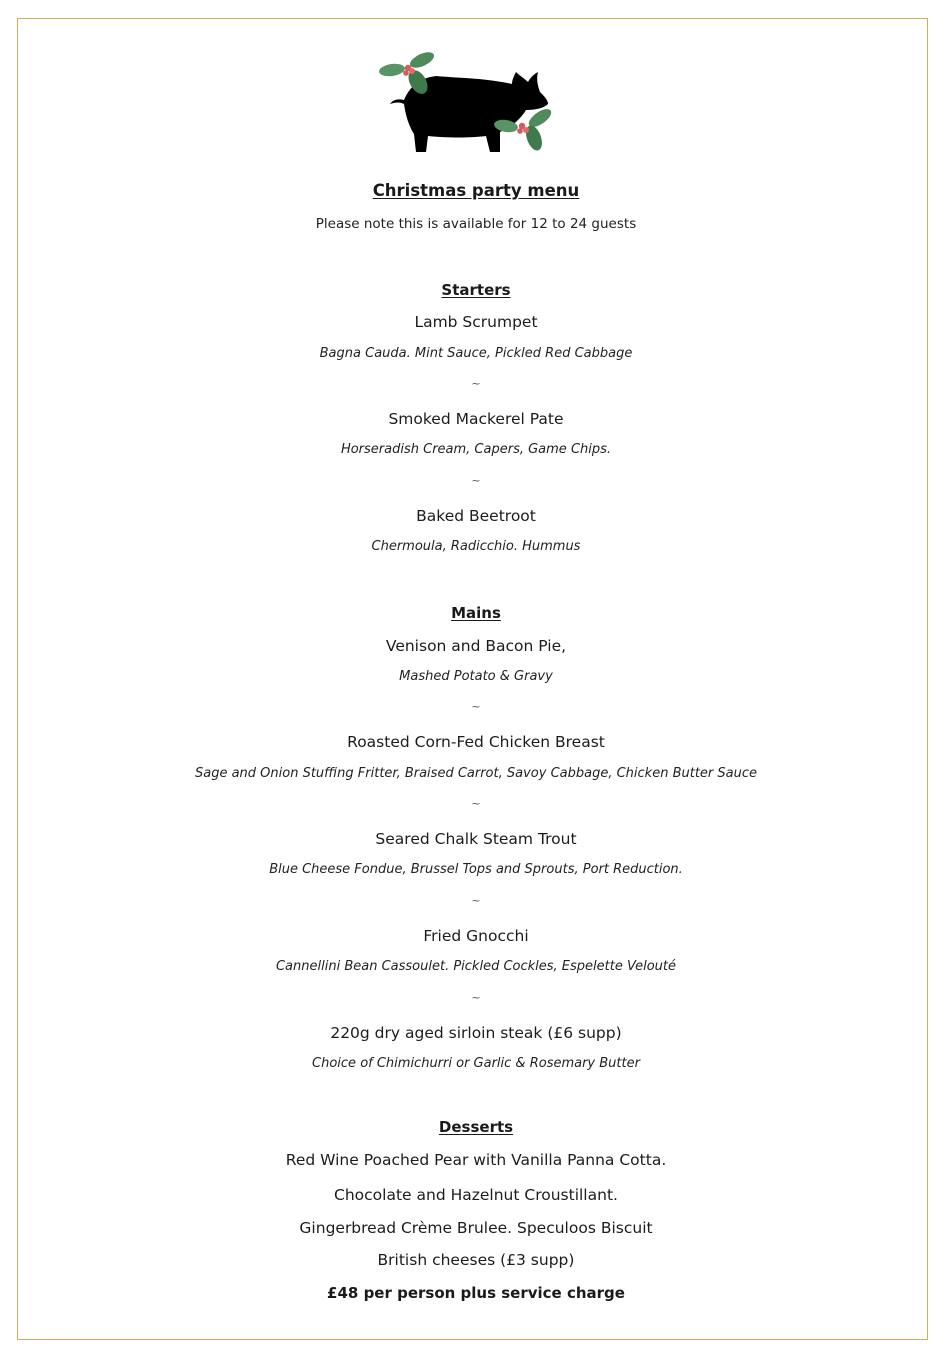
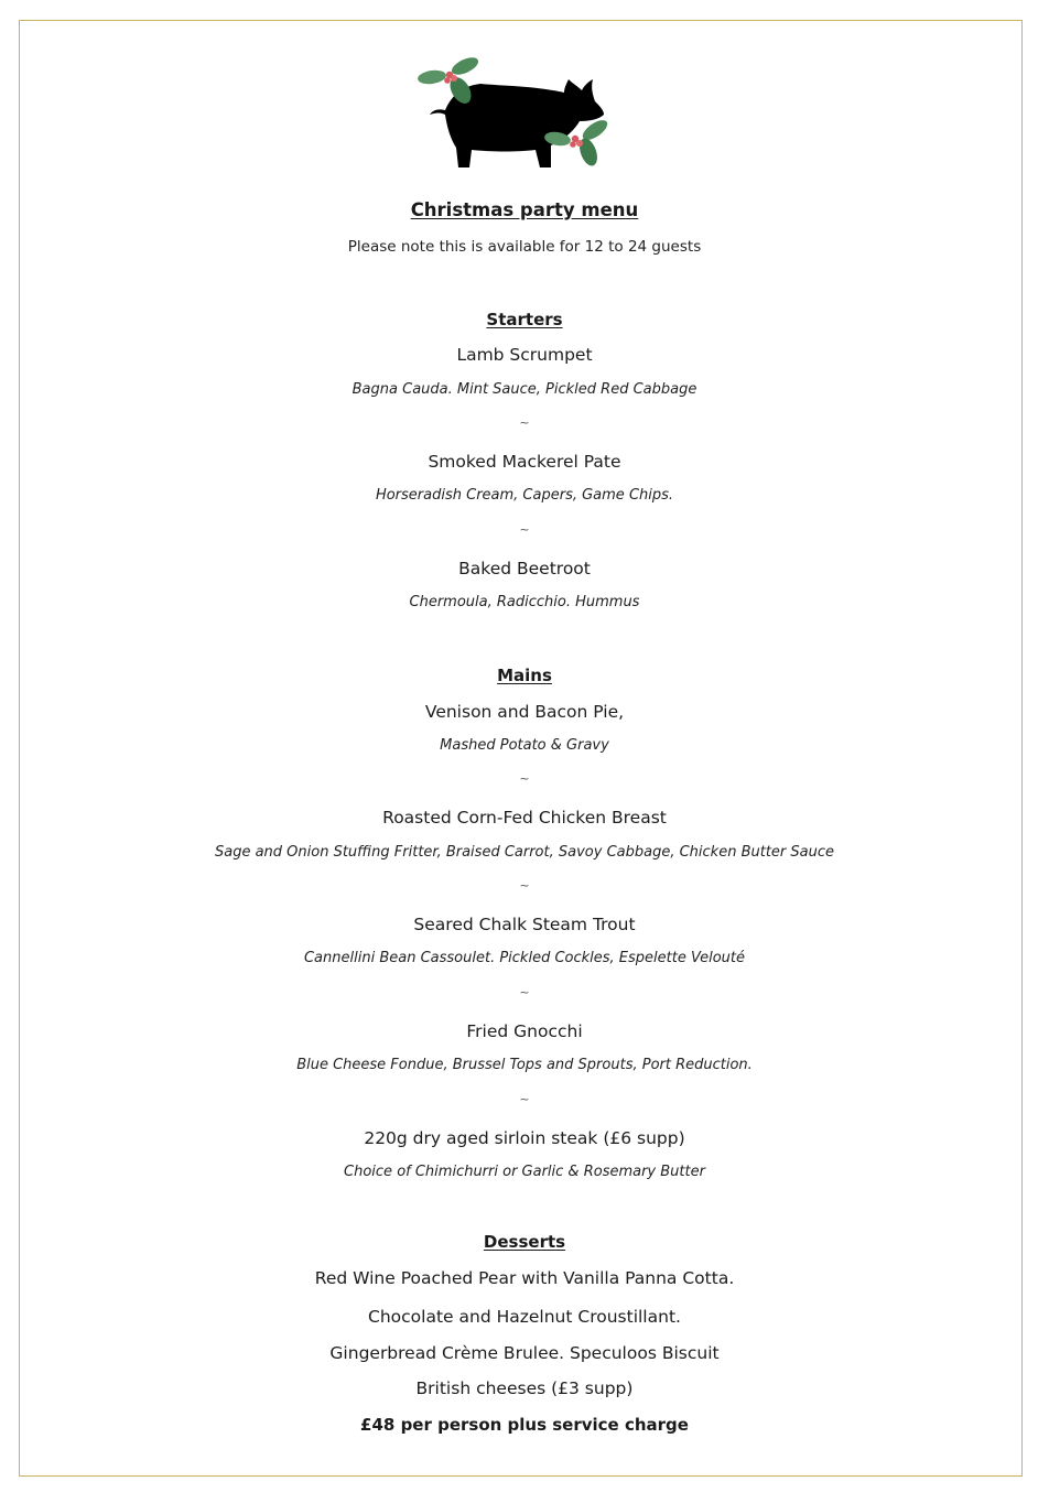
  Christmas party menu
  Please note this is available for 12 to 24 guests
  Starters
  Lamb Scrumpet
  Bagna Cauda. Mint Sauce, Pickled Red Cabbage
  ~
  Smoked Mackerel Pate
  Horseradish Cream, Capers, Game Chips.
  ~
  Baked Beetroot
  Chermoula, Radicchio. Hummus
  Mains
  Venison and Bacon Pie,
  Mashed Potato & Gravy
  ~
  Roasted Corn-Fed Chicken Breast
  Sage and Onion Stuffing Fritter, Braised Carrot, Savoy Cabbage, Chicken Butter Sauce
  ~
  Seared Chalk Steam Trout
- Blue Cheese Fondue, Brussel Tops and Sprouts, Port Reduction.
+ Cannellini Bean Cassoulet. Pickled Cockles, Espelette Velouté
  ~
  Fried Gnocchi
- Cannellini Bean Cassoulet. Pickled Cockles, Espelette Velouté
+ Blue Cheese Fondue, Brussel Tops and Sprouts, Port Reduction.
  ~
  220g dry aged sirloin steak (£6 supp)
  Choice of Chimichurri or Garlic & Rosemary Butter
  Desserts
  Red Wine Poached Pear with Vanilla Panna Cotta.
  Chocolate and Hazelnut Croustillant.
  Gingerbread Crème Brulee. Speculoos Biscuit
  British cheeses (£3 supp)
  £48 per person plus service charge
